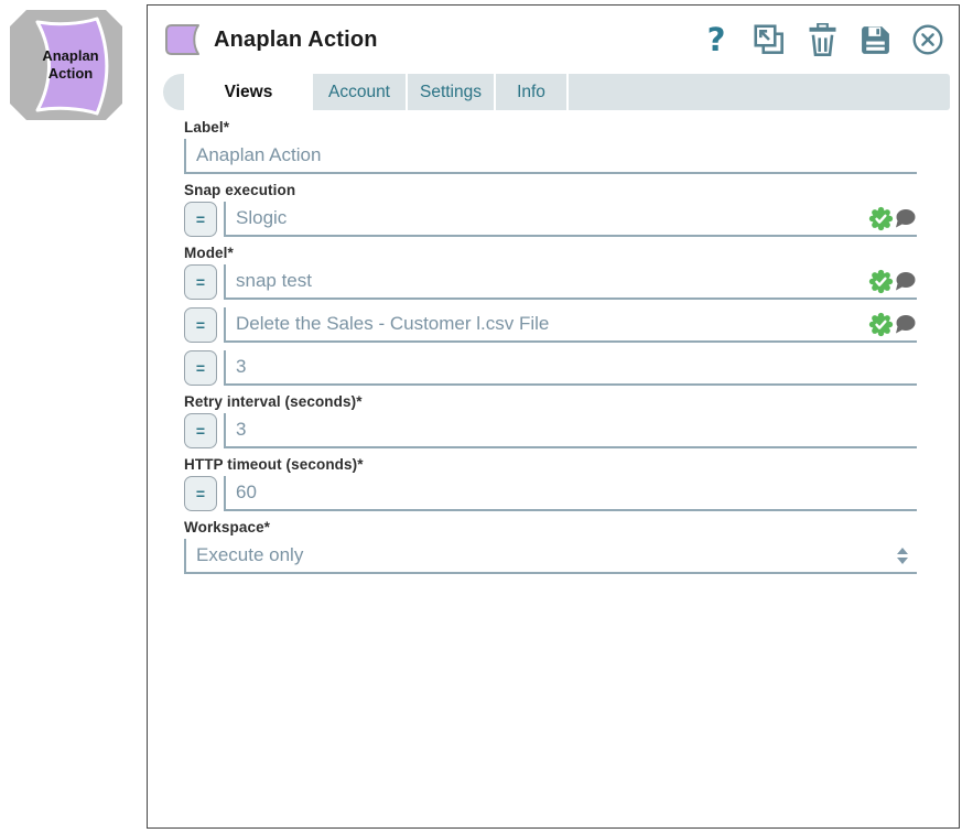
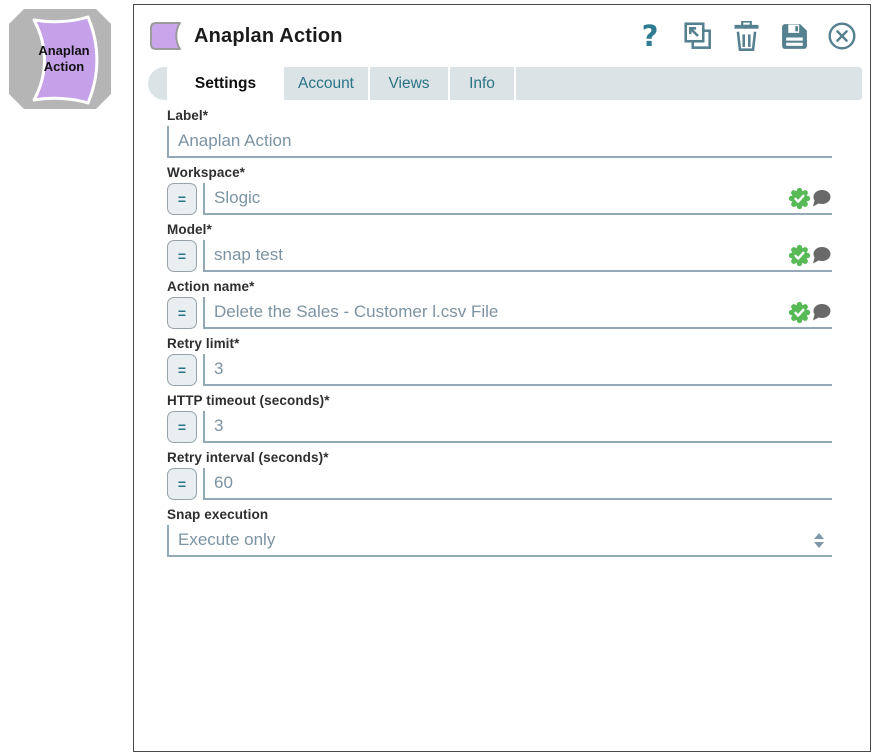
  Anaplan Action
  Anaplan Action
  ?
- Views
+ Settings
  Account
- Settings
+ Views
  Info
  Label*
  Anaplan Action
- Snap execution
+ Workspace*
  =
  Slogic
  Model*
  =
  snap test
+ Action name*
  =
  Delete the Sales - Customer l.csv File
+ Retry limit*
  =
  3
- Retry interval (seconds)*
+ HTTP timeout (seconds)*
  =
  3
- HTTP timeout (seconds)*
+ Retry interval (seconds)*
  =
  60
- Workspace*
+ Snap execution
  Execute only
